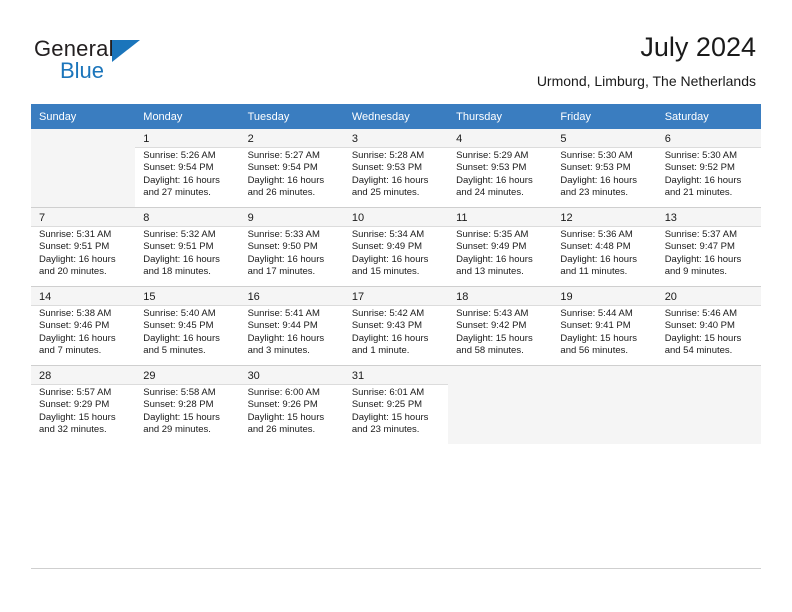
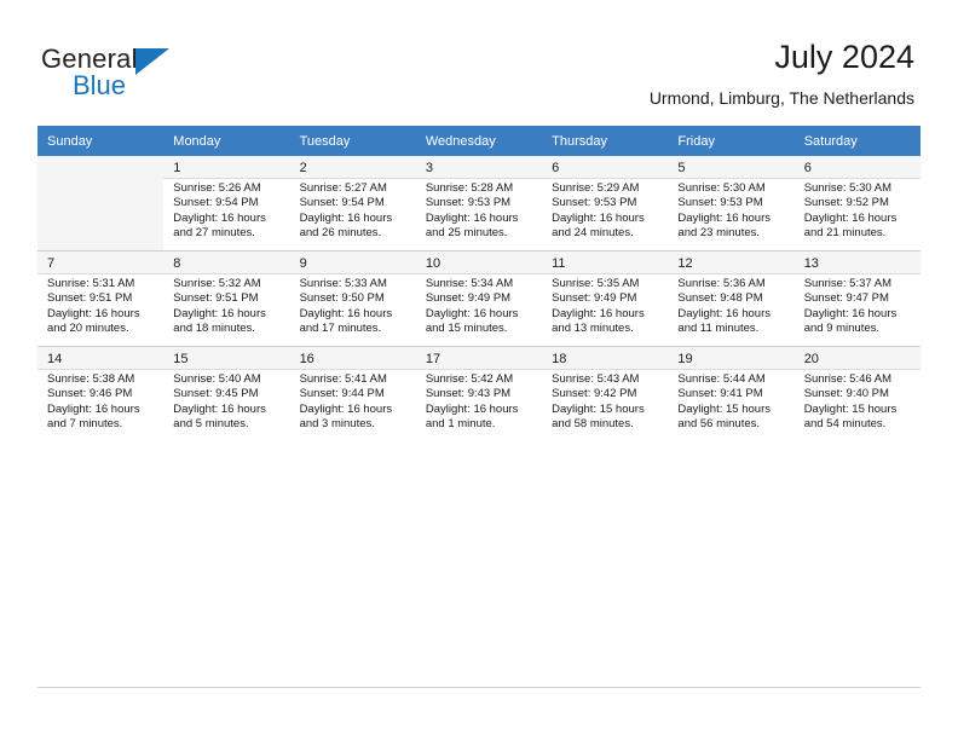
  General
  Blue
  July 2024
  Urmond, Limburg, The Netherlands
  Sunday	Monday	Tuesday	Wednesday	Thursday	Friday	Saturday
- 	1Sunrise: 5:26 AMSunset: 9:54 PMDaylight: 16 hoursand 27 minutes.	2Sunrise: 5:27 AMSunset: 9:54 PMDaylight: 16 hoursand 26 minutes.	3Sunrise: 5:28 AMSunset: 9:53 PMDaylight: 16 hoursand 25 minutes.	4Sunrise: 5:29 AMSunset: 9:53 PMDaylight: 16 hoursand 24 minutes.	5Sunrise: 5:30 AMSunset: 9:53 PMDaylight: 16 hoursand 23 minutes.	6Sunrise: 5:30 AMSunset: 9:52 PMDaylight: 16 hoursand 21 minutes.
+ 	1Sunrise: 5:26 AMSunset: 9:54 PMDaylight: 16 hoursand 27 minutes.	2Sunrise: 5:27 AMSunset: 9:54 PMDaylight: 16 hoursand 26 minutes.	3Sunrise: 5:28 AMSunset: 9:53 PMDaylight: 16 hoursand 25 minutes.	6Sunrise: 5:29 AMSunset: 9:53 PMDaylight: 16 hoursand 24 minutes.	5Sunrise: 5:30 AMSunset: 9:53 PMDaylight: 16 hoursand 23 minutes.	6Sunrise: 5:30 AMSunset: 9:52 PMDaylight: 16 hoursand 21 minutes.
- 7Sunrise: 5:31 AMSunset: 9:51 PMDaylight: 16 hoursand 20 minutes.	8Sunrise: 5:32 AMSunset: 9:51 PMDaylight: 16 hoursand 18 minutes.	9Sunrise: 5:33 AMSunset: 9:50 PMDaylight: 16 hoursand 17 minutes.	10Sunrise: 5:34 AMSunset: 9:49 PMDaylight: 16 hoursand 15 minutes.	11Sunrise: 5:35 AMSunset: 9:49 PMDaylight: 16 hoursand 13 minutes.	12Sunrise: 5:36 AMSunset: 4:48 PMDaylight: 16 hoursand 11 minutes.	13Sunrise: 5:37 AMSunset: 9:47 PMDaylight: 16 hoursand 9 minutes.
+ 7Sunrise: 5:31 AMSunset: 9:51 PMDaylight: 16 hoursand 20 minutes.	8Sunrise: 5:32 AMSunset: 9:51 PMDaylight: 16 hoursand 18 minutes.	9Sunrise: 5:33 AMSunset: 9:50 PMDaylight: 16 hoursand 17 minutes.	10Sunrise: 5:34 AMSunset: 9:49 PMDaylight: 16 hoursand 15 minutes.	11Sunrise: 5:35 AMSunset: 9:49 PMDaylight: 16 hoursand 13 minutes.	12Sunrise: 5:36 AMSunset: 9:48 PMDaylight: 16 hoursand 11 minutes.	13Sunrise: 5:37 AMSunset: 9:47 PMDaylight: 16 hoursand 9 minutes.
  14Sunrise: 5:38 AMSunset: 9:46 PMDaylight: 16 hoursand 7 minutes.	15Sunrise: 5:40 AMSunset: 9:45 PMDaylight: 16 hoursand 5 minutes.	16Sunrise: 5:41 AMSunset: 9:44 PMDaylight: 16 hoursand 3 minutes.	17Sunrise: 5:42 AMSunset: 9:43 PMDaylight: 16 hoursand 1 minute.	18Sunrise: 5:43 AMSunset: 9:42 PMDaylight: 15 hoursand 58 minutes.	19Sunrise: 5:44 AMSunset: 9:41 PMDaylight: 15 hoursand 56 minutes.	20Sunrise: 5:46 AMSunset: 9:40 PMDaylight: 15 hoursand 54 minutes.
- 28Sunrise: 5:57 AMSunset: 9:29 PMDaylight: 15 hoursand 32 minutes.	29Sunrise: 5:58 AMSunset: 9:28 PMDaylight: 15 hoursand 29 minutes.	30Sunrise: 6:00 AMSunset: 9:26 PMDaylight: 15 hoursand 26 minutes.	31Sunrise: 6:01 AMSunset: 9:25 PMDaylight: 15 hoursand 23 minutes.
